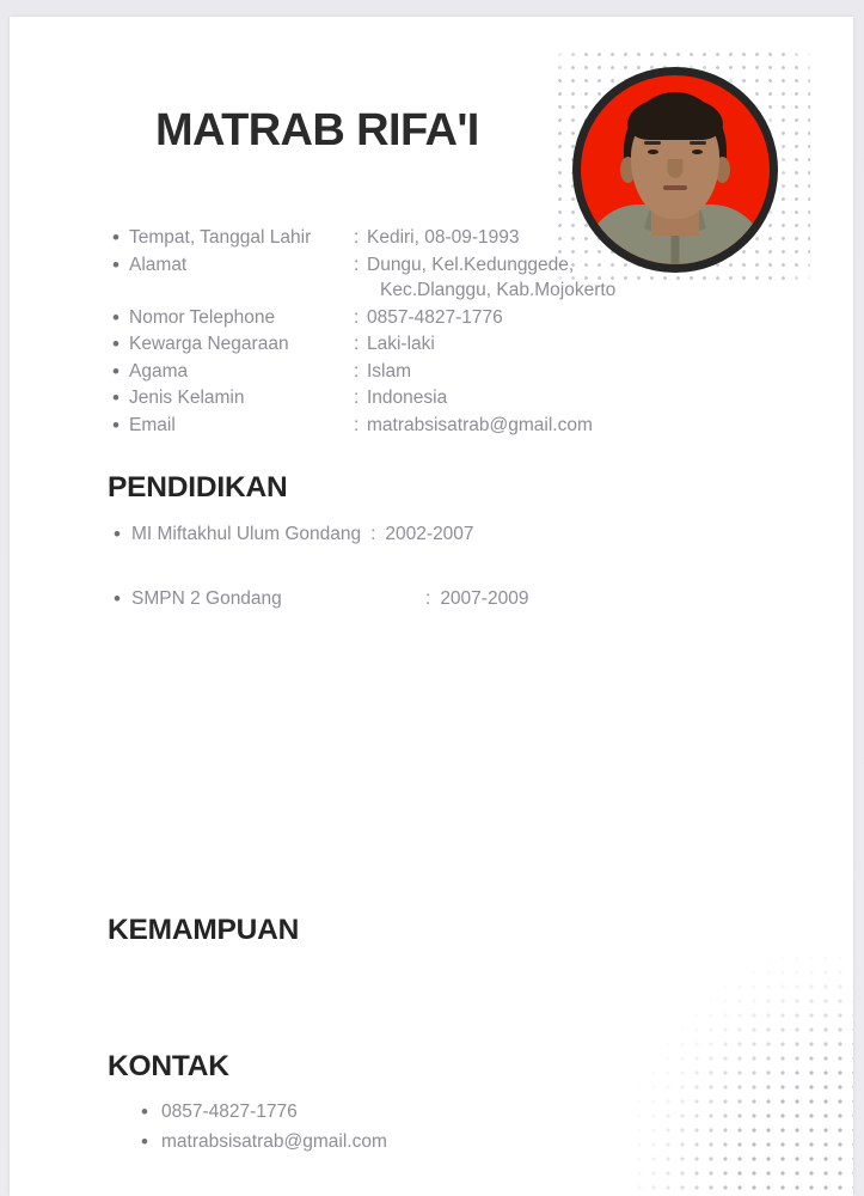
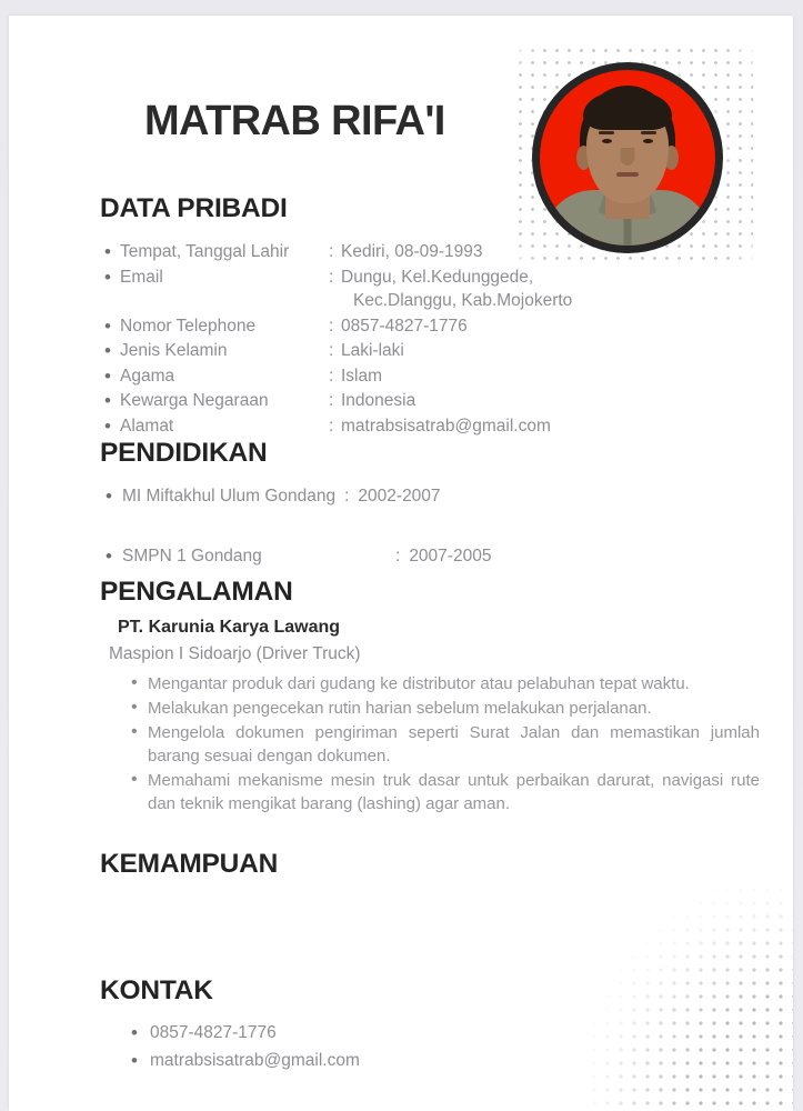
  MATRAB RIFA'I
+ DATA PRIBADI
  •
  Tempat, Tanggal Lahir
  :
  Kediri, 08-09-1993
  •
- Alamat
+ Email
  :
  Dungu, Kel.Kedunggede,
  Kec.Dlanggu, Kab.Mojokerto
  •
  Nomor Telephone
  :
  0857-4827-1776
  •
- Kewarga Negaraan
+ Jenis Kelamin
  :
  Laki-laki
  •
  Agama
  :
  Islam
  •
- Jenis Kelamin
+ Kewarga Negaraan
  :
  Indonesia
  •
- Email
+ Alamat
  :
  matrabsisatrab@gmail.com
  PENDIDIKAN
  •
  MI Miftakhul Ulum Gondang
  :
  2002-2007
  •
- SMPN 2 Gondang
+ SMPN 1 Gondang
  :
- 2007-2009
+ 2007-2005
+ PENGALAMAN
+ PT. Karunia Karya Lawang
+ Maspion I Sidoarjo (Driver Truck)
+ Mengantar produk dari gudang ke distributor atau pelabuhan tepat waktu.
+ Melakukan pengecekan rutin harian sebelum melakukan perjalanan.
+ Mengelola dokumen pengiriman seperti Surat Jalan dan memastikan jumlah barang sesuai dengan dokumen.
+ Memahami mekanisme mesin truk dasar untuk perbaikan darurat, navigasi rute dan teknik mengikat barang (lashing) agar aman.
  KEMAMPUAN
  KONTAK
  0857-4827-1776
  matrabsisatrab@gmail.com
